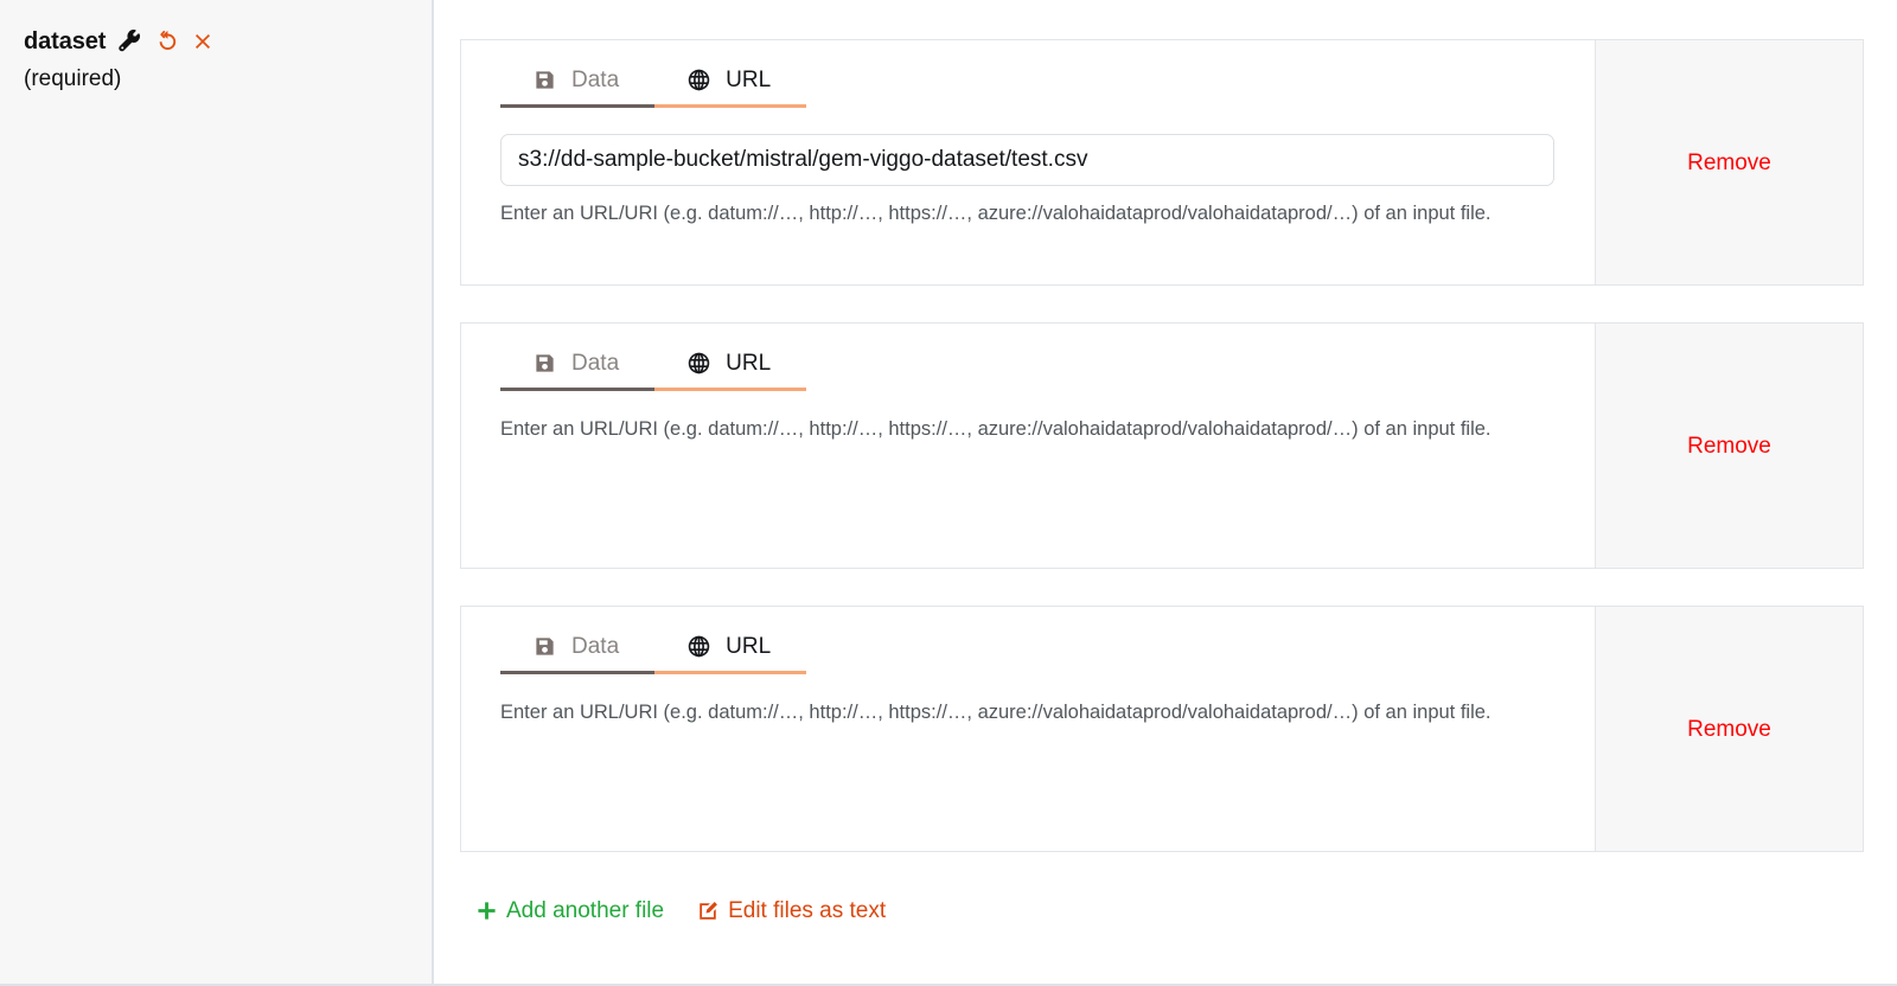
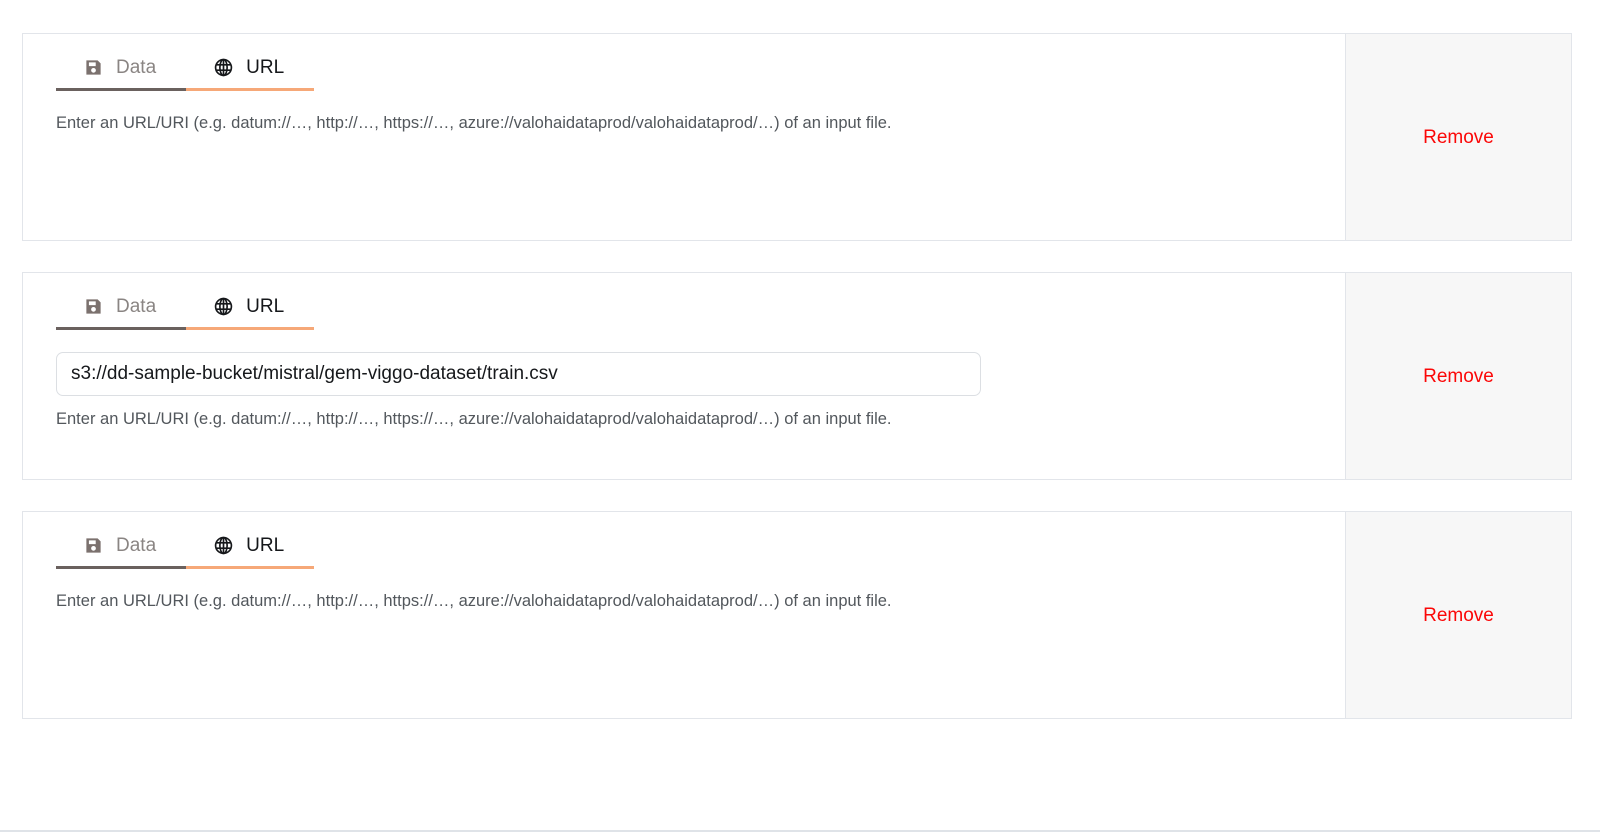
- dataset
- (required)
  Data
  URL
- s3://dd-sample-bucket/mistral/gem-viggo-dataset/test.csv
  Enter an URL/URI (e.g. datum://…, http://…, https://…, azure://valohaidataprod/valohaidataprod/…) of an input file.
  Remove
  Data
  URL
+ s3://dd-sample-bucket/mistral/gem-viggo-dataset/train.csv
  Enter an URL/URI (e.g. datum://…, http://…, https://…, azure://valohaidataprod/valohaidataprod/…) of an input file.
  Remove
  Data
  URL
  Enter an URL/URI (e.g. datum://…, http://…, https://…, azure://valohaidataprod/valohaidataprod/…) of an input file.
  Remove
- Add another file
- Edit files as text
